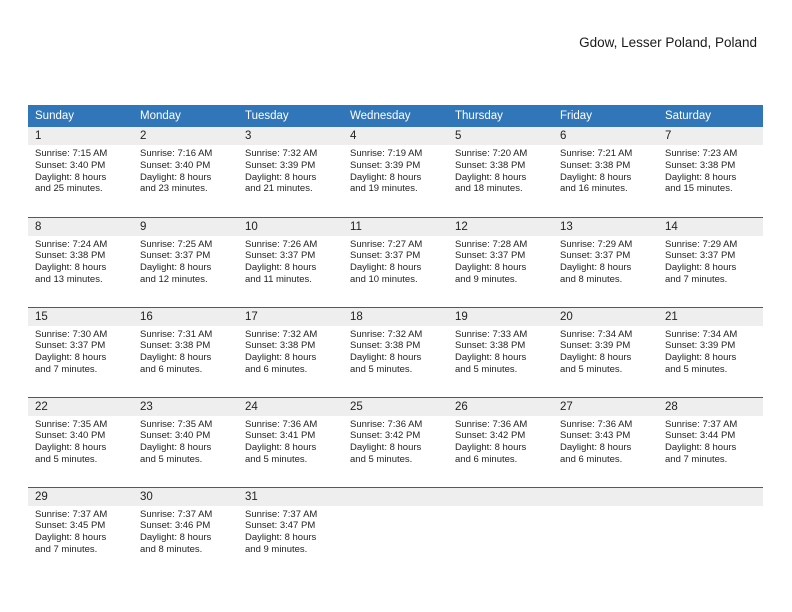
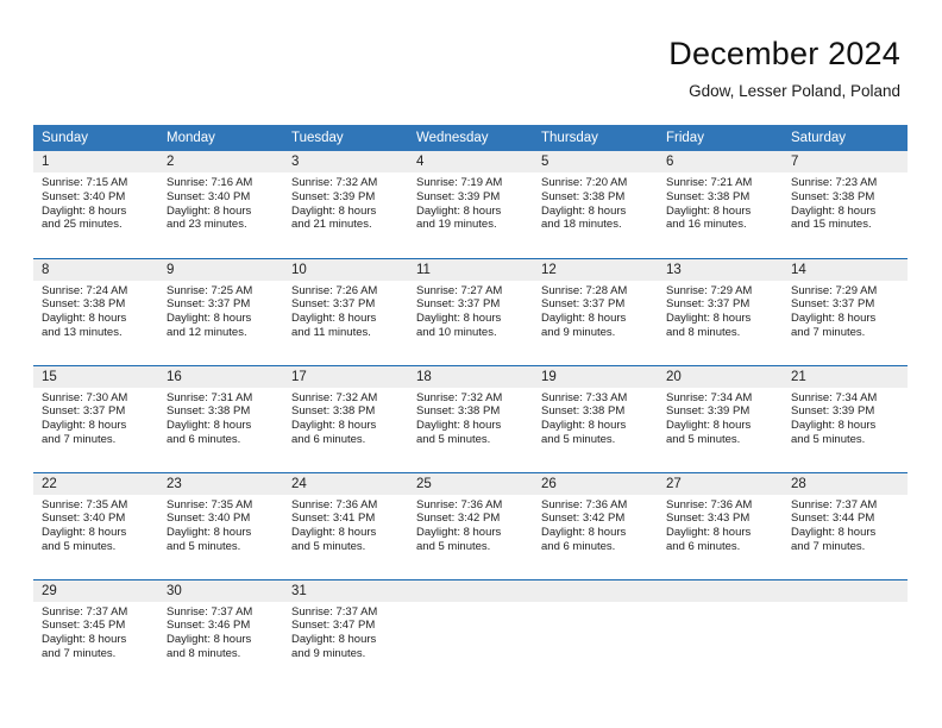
+ December 2024
  Gdow, Lesser Poland, Poland
  Sunday	Monday	Tuesday	Wednesday	Thursday	Friday	Saturday
  1Sunrise: 7:15 AMSunset: 3:40 PMDaylight: 8 hoursand 25 minutes.	2Sunrise: 7:16 AMSunset: 3:40 PMDaylight: 8 hoursand 23 minutes.	3Sunrise: 7:32 AMSunset: 3:39 PMDaylight: 8 hoursand 21 minutes.	4Sunrise: 7:19 AMSunset: 3:39 PMDaylight: 8 hoursand 19 minutes.	5Sunrise: 7:20 AMSunset: 3:38 PMDaylight: 8 hoursand 18 minutes.	6Sunrise: 7:21 AMSunset: 3:38 PMDaylight: 8 hoursand 16 minutes.	7Sunrise: 7:23 AMSunset: 3:38 PMDaylight: 8 hoursand 15 minutes.
  8Sunrise: 7:24 AMSunset: 3:38 PMDaylight: 8 hoursand 13 minutes.	9Sunrise: 7:25 AMSunset: 3:37 PMDaylight: 8 hoursand 12 minutes.	10Sunrise: 7:26 AMSunset: 3:37 PMDaylight: 8 hoursand 11 minutes.	11Sunrise: 7:27 AMSunset: 3:37 PMDaylight: 8 hoursand 10 minutes.	12Sunrise: 7:28 AMSunset: 3:37 PMDaylight: 8 hoursand 9 minutes.	13Sunrise: 7:29 AMSunset: 3:37 PMDaylight: 8 hoursand 8 minutes.	14Sunrise: 7:29 AMSunset: 3:37 PMDaylight: 8 hoursand 7 minutes.
  15Sunrise: 7:30 AMSunset: 3:37 PMDaylight: 8 hoursand 7 minutes.	16Sunrise: 7:31 AMSunset: 3:38 PMDaylight: 8 hoursand 6 minutes.	17Sunrise: 7:32 AMSunset: 3:38 PMDaylight: 8 hoursand 6 minutes.	18Sunrise: 7:32 AMSunset: 3:38 PMDaylight: 8 hoursand 5 minutes.	19Sunrise: 7:33 AMSunset: 3:38 PMDaylight: 8 hoursand 5 minutes.	20Sunrise: 7:34 AMSunset: 3:39 PMDaylight: 8 hoursand 5 minutes.	21Sunrise: 7:34 AMSunset: 3:39 PMDaylight: 8 hoursand 5 minutes.
  22Sunrise: 7:35 AMSunset: 3:40 PMDaylight: 8 hoursand 5 minutes.	23Sunrise: 7:35 AMSunset: 3:40 PMDaylight: 8 hoursand 5 minutes.	24Sunrise: 7:36 AMSunset: 3:41 PMDaylight: 8 hoursand 5 minutes.	25Sunrise: 7:36 AMSunset: 3:42 PMDaylight: 8 hoursand 5 minutes.	26Sunrise: 7:36 AMSunset: 3:42 PMDaylight: 8 hoursand 6 minutes.	27Sunrise: 7:36 AMSunset: 3:43 PMDaylight: 8 hoursand 6 minutes.	28Sunrise: 7:37 AMSunset: 3:44 PMDaylight: 8 hoursand 7 minutes.
  29Sunrise: 7:37 AMSunset: 3:45 PMDaylight: 8 hoursand 7 minutes.	30Sunrise: 7:37 AMSunset: 3:46 PMDaylight: 8 hoursand 8 minutes.	31Sunrise: 7:37 AMSunset: 3:47 PMDaylight: 8 hoursand 9 minutes.
